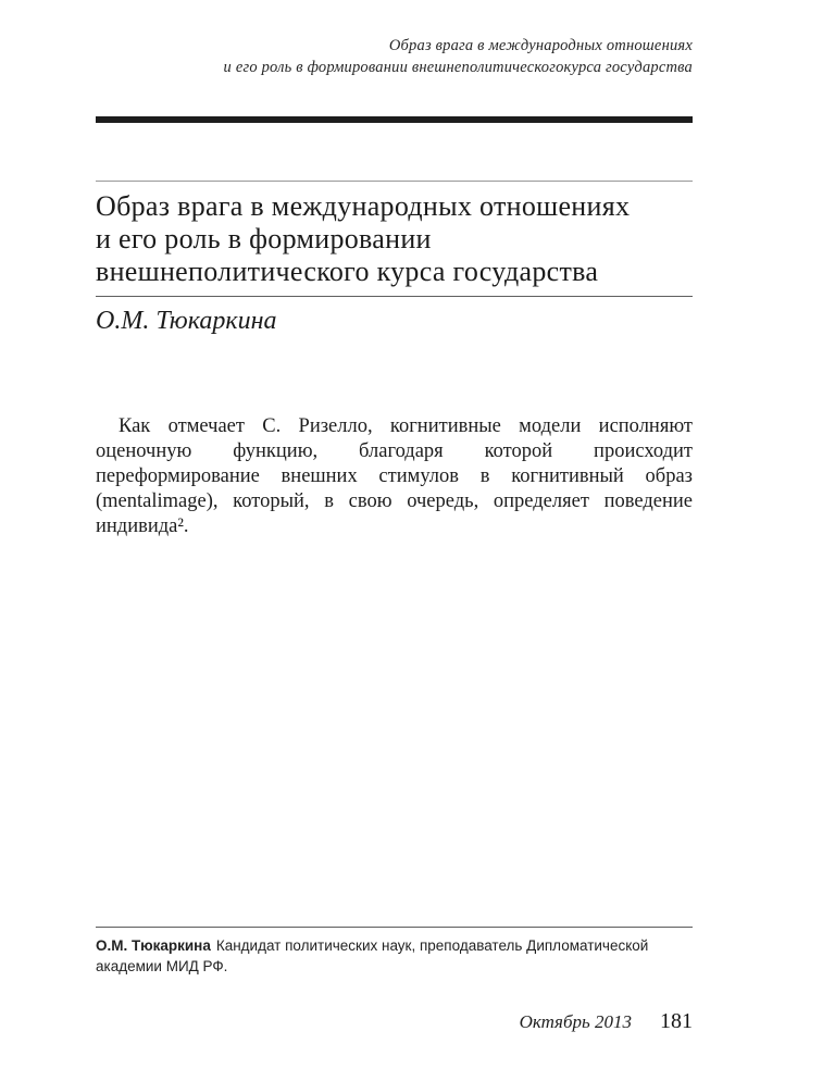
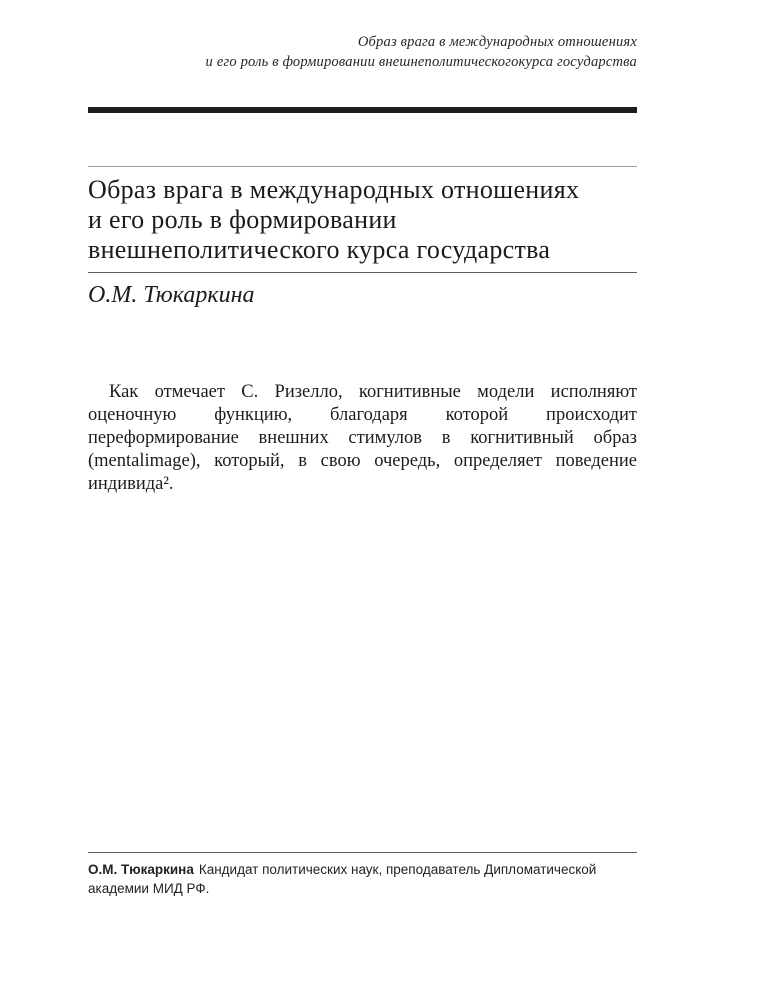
  Образ врага в международных отношениях
  и его роль в формировании внешнеполитическогокурса государства
  Образ врага в международных отношениях
  и его роль в формировании
  внешнеполитического курса государства
  О.М. Тюкаркина
  Как отмечает С. Ризелло, когнитивные модели исполняют оценочную функцию, благодаря которой происходит переформирование внешних стимулов в когнитивный образ (mentalimage), который, в свою очередь, определяет поведение индивида².
  О.М. Тюкаркина Кандидат политических наук, преподаватель Дипломатической академии МИД РФ.
- Октябрь 2013 181
